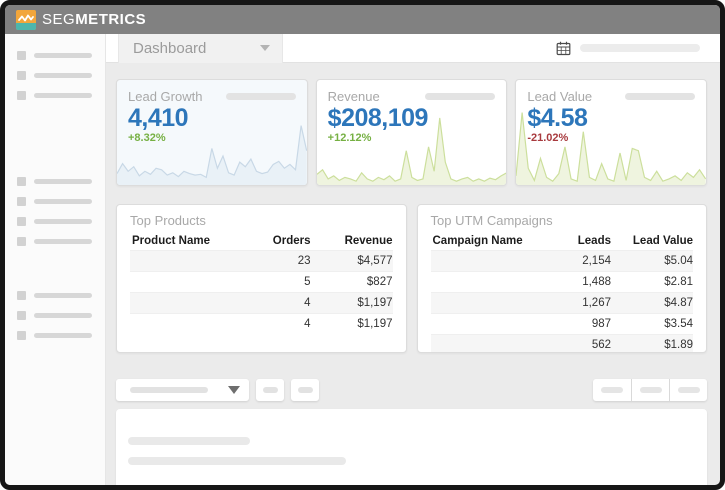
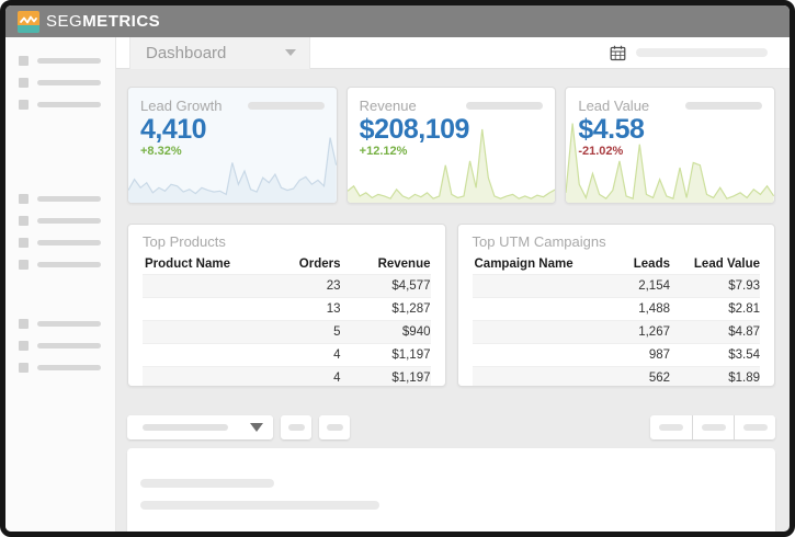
  SEGMETRICS
  Dashboard
  Lead Growth
  4,410
  +8.32%
  Revenue
  $208,109
  +12.12%
  Lead Value
  $4.58
  -21.02%
  Top Products
  Product Name
  Orders
  Revenue
  23
  $4,577
+ 13
+ $1,287
  5
- $827
+ $940
  4
  $1,197
  4
  $1,197
  Top UTM Campaigns
  Campaign Name
  Leads
  Lead Value
  2,154
- $5.04
+ $7.93
  1,488
  $2.81
  1,267
  $4.87
  987
  $3.54
  562
  $1.89
